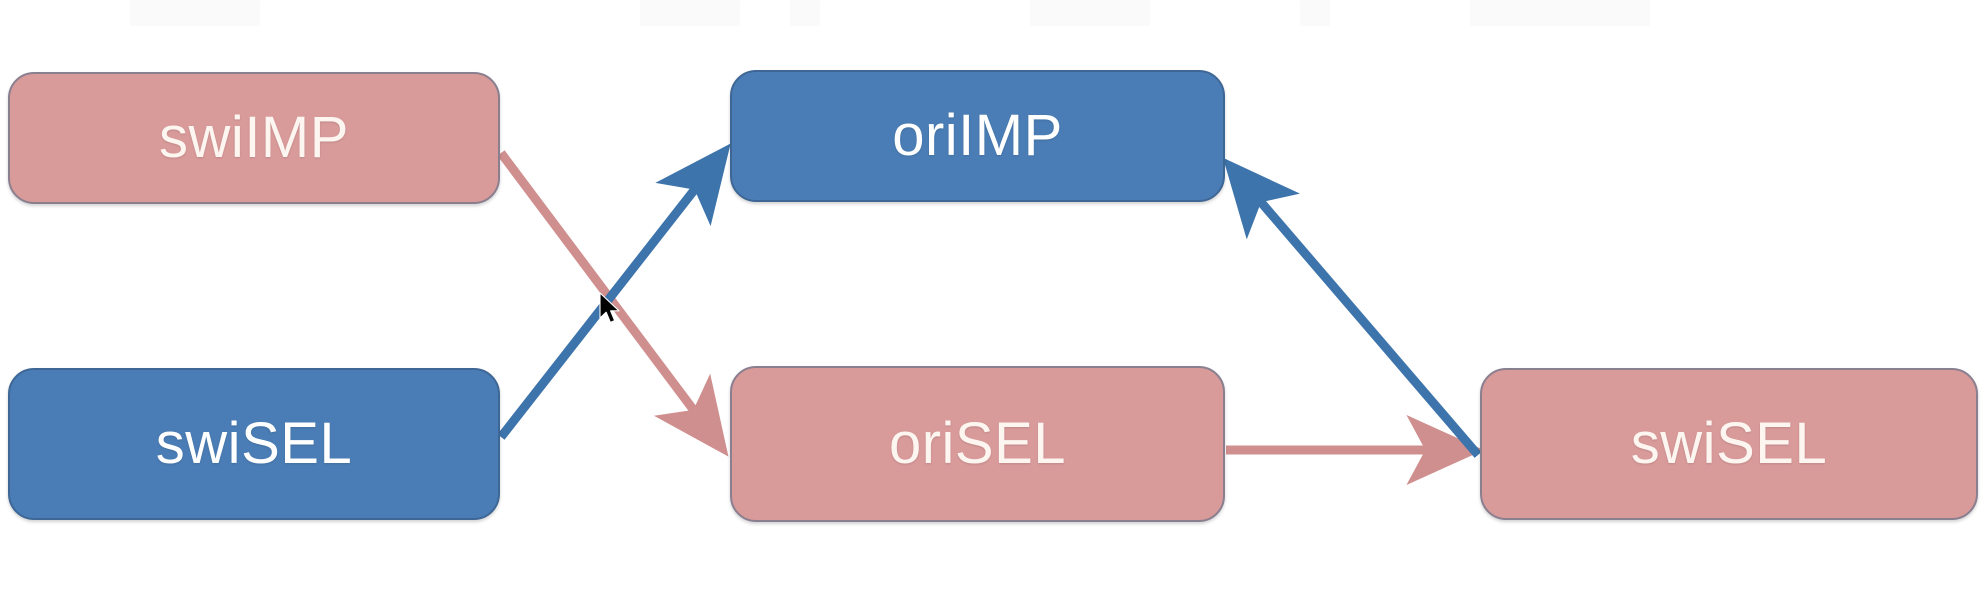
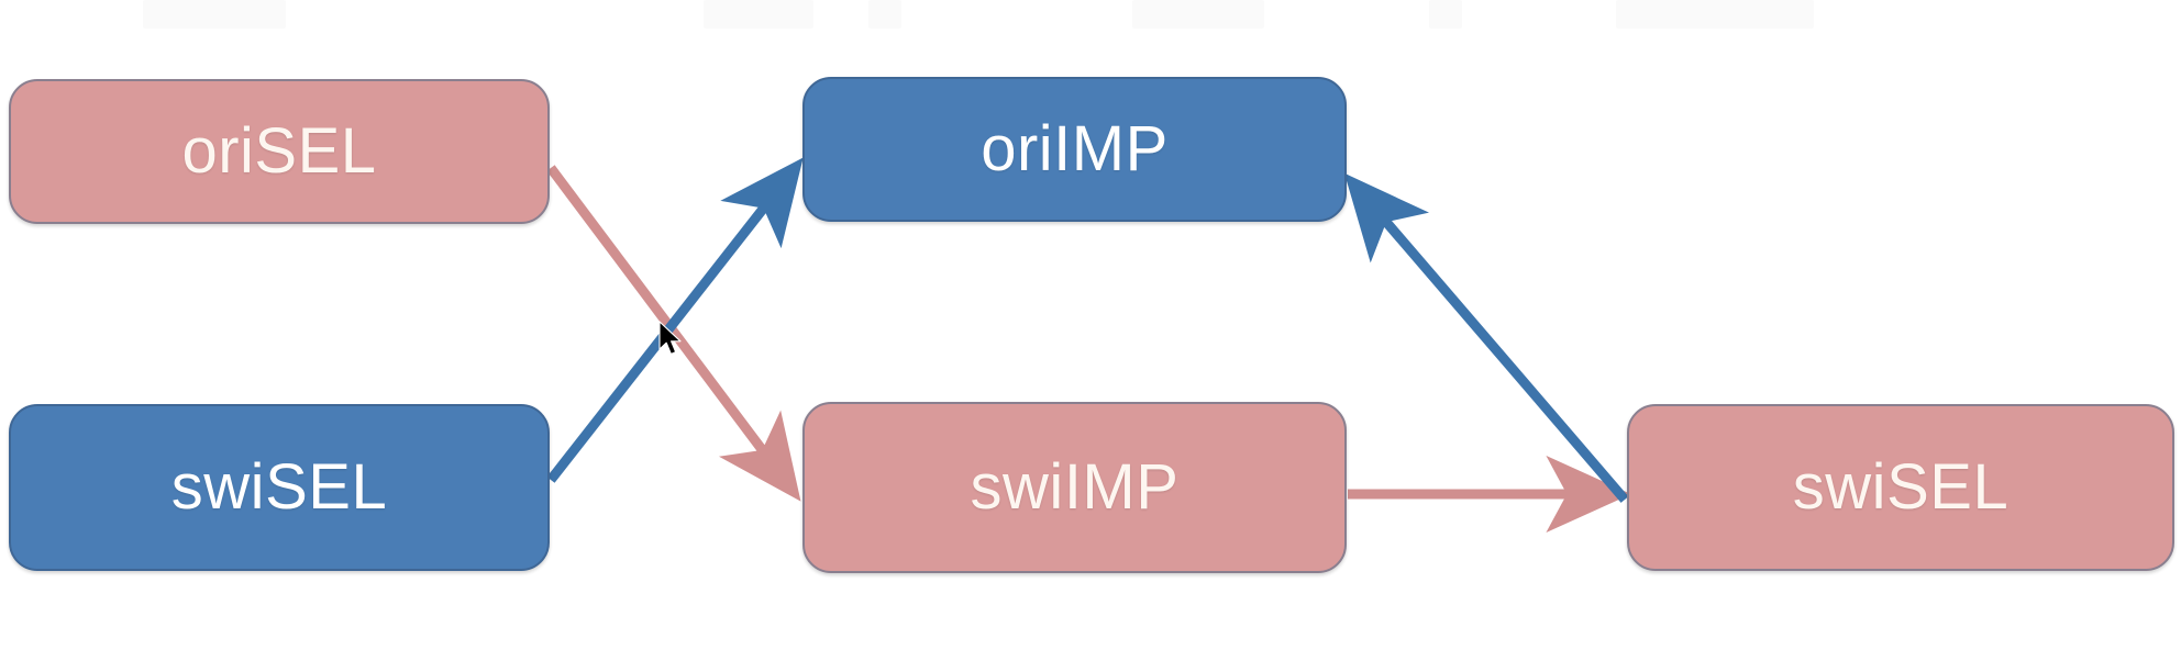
- swiIMP
+ oriSEL
  swiSEL
  oriIMP
- oriSEL
+ swiIMP
  swiSEL
